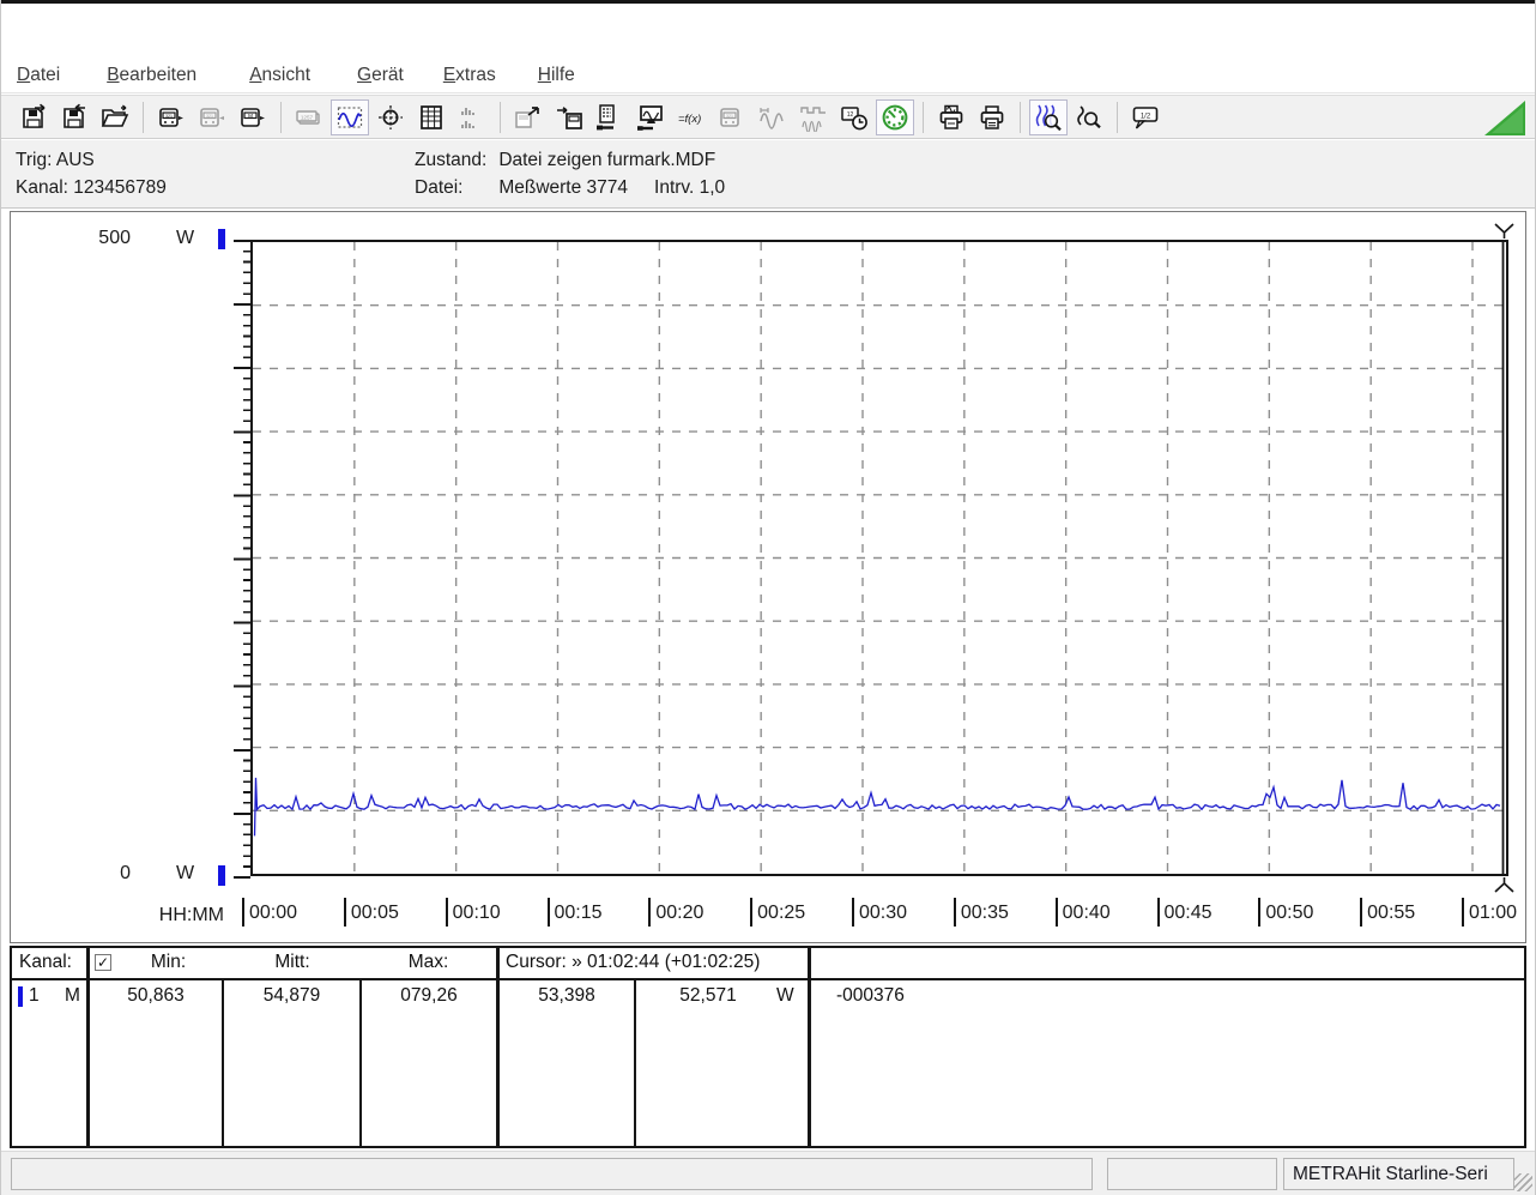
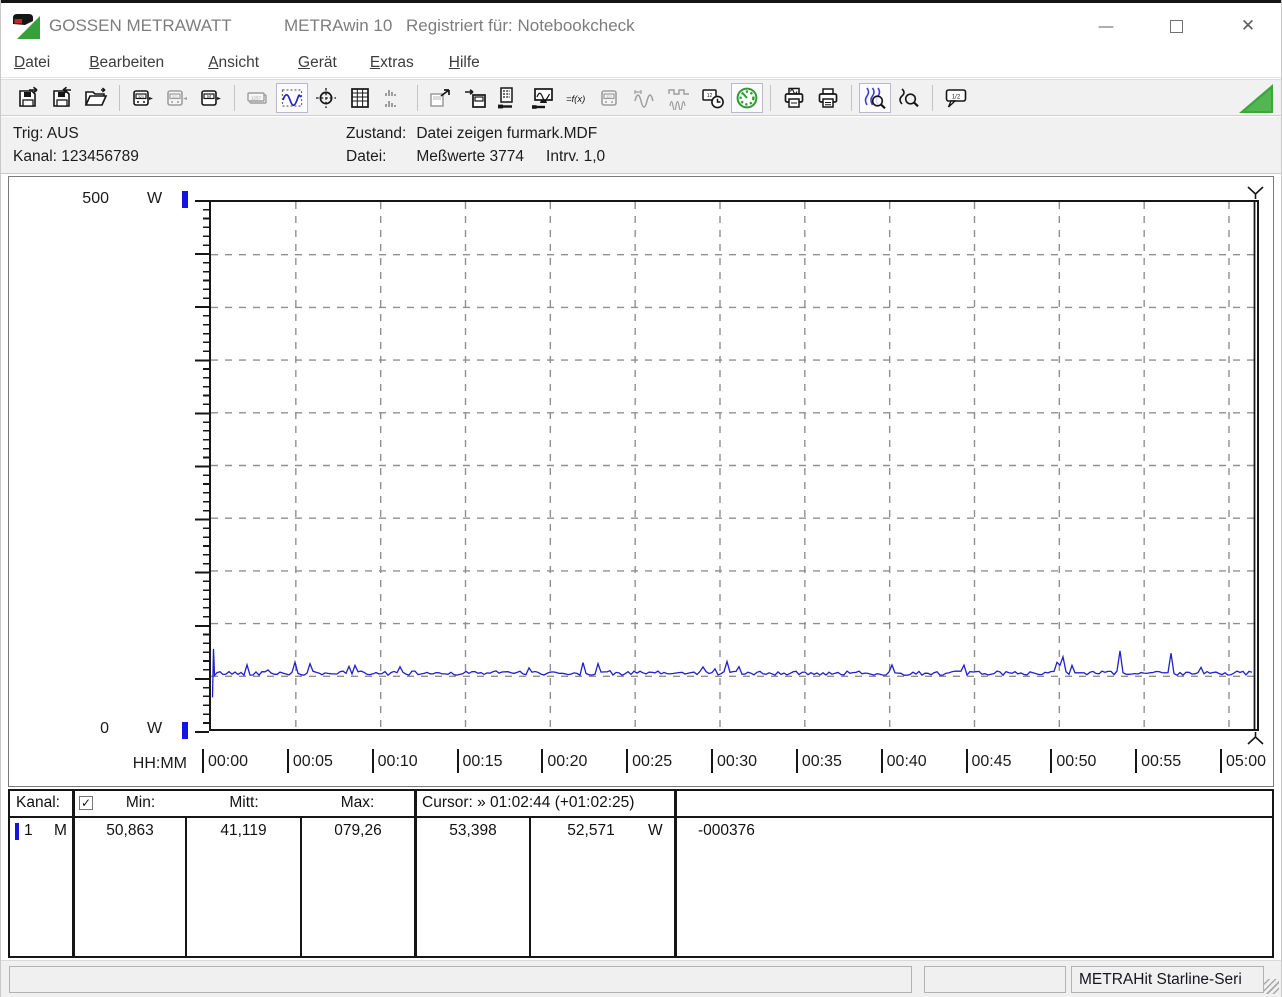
+ GOSSEN METRAWATT
+ METRAwin 10
+ Registriert für: Notebookcheck
+ —
+ ✕
  Datei
  Bearbeiten
  Ansicht
  Gerät
  Extras
  Hilfe
  Trig: AUS
  Kanal: 123456789
  Zustand: Datei zeigen furmark.MDF
  Datei: Meßwerte 3774 Intrv. 1,0
  500
  W
  0
  W
  HH:MM
  00:00
  00:05
  00:10
  00:15
  00:20
  00:25
  00:30
  00:35
  00:40
  00:45
  00:50
  00:55
- 01:00
+ 05:00
  Kanal:
  ✓
  Min:
  Mitt:
  Max:
  Cursor: » 01:02:44 (+01:02:25)
  1
  M
  50,863
- 54,879
+ 41,119
  079,26
  53,398
  52,571
  W
  -000376
  METRAHit Starline-Seri
